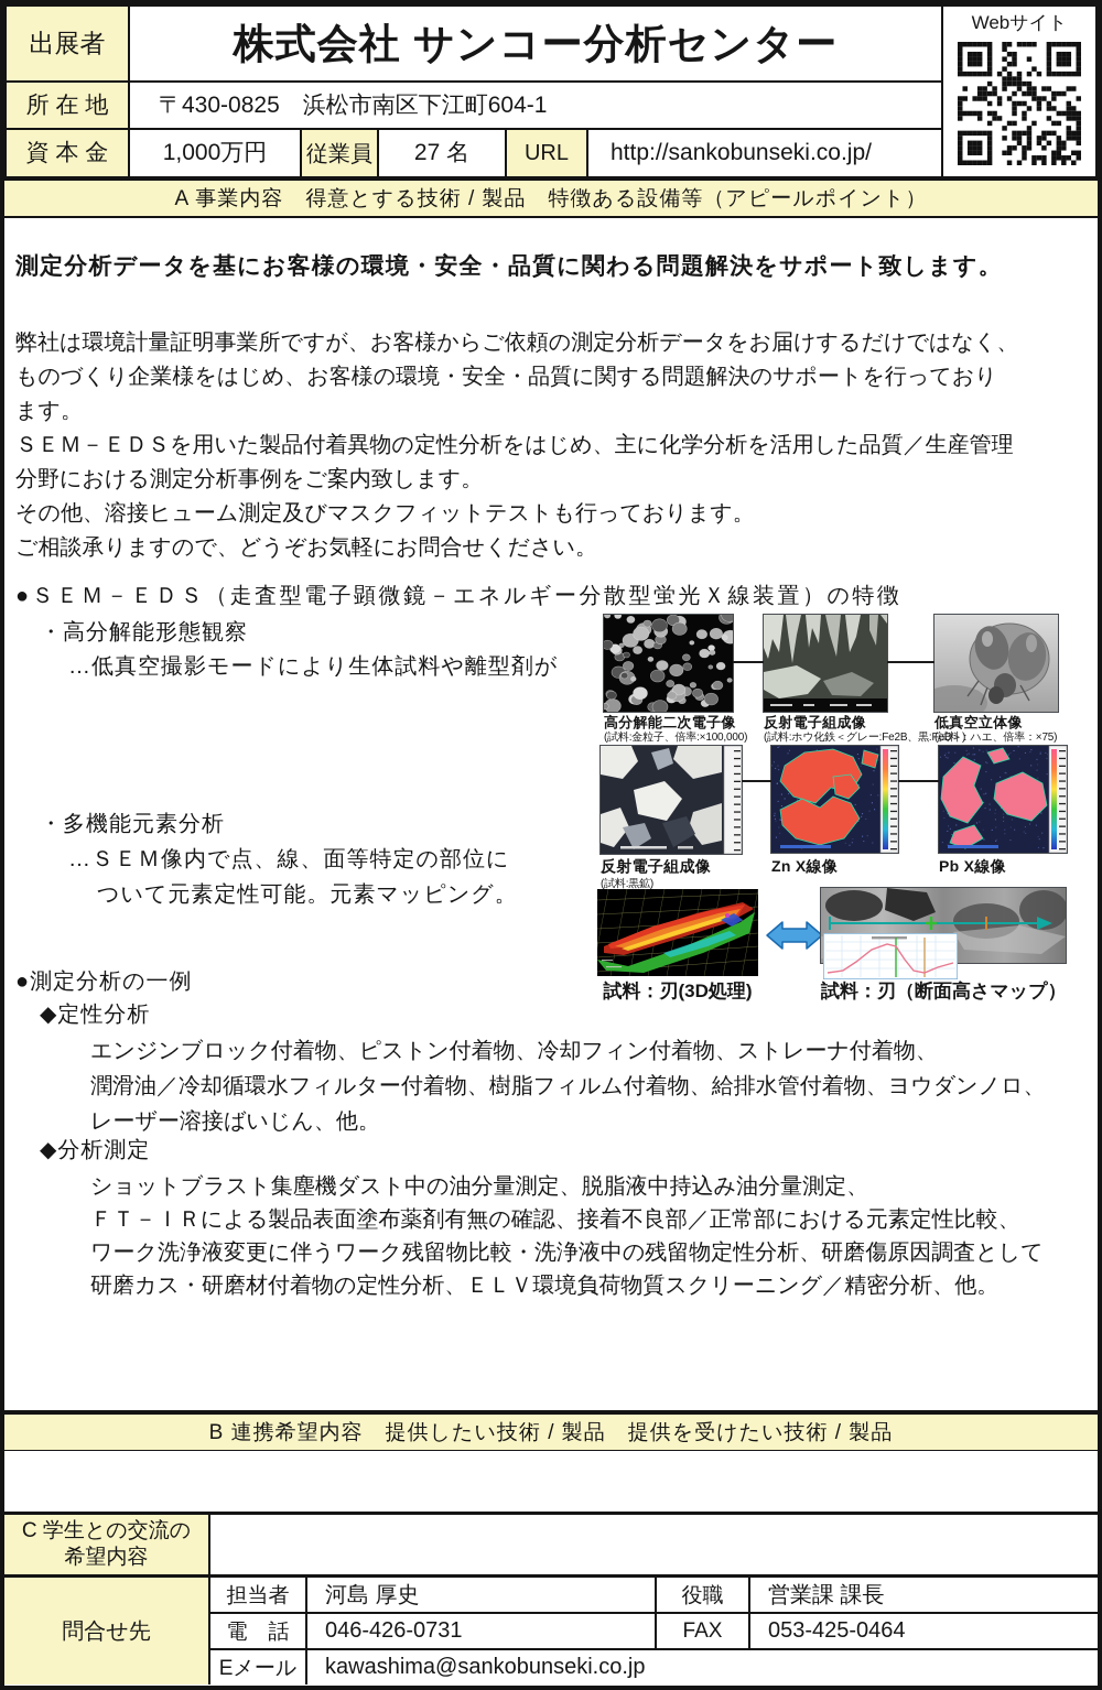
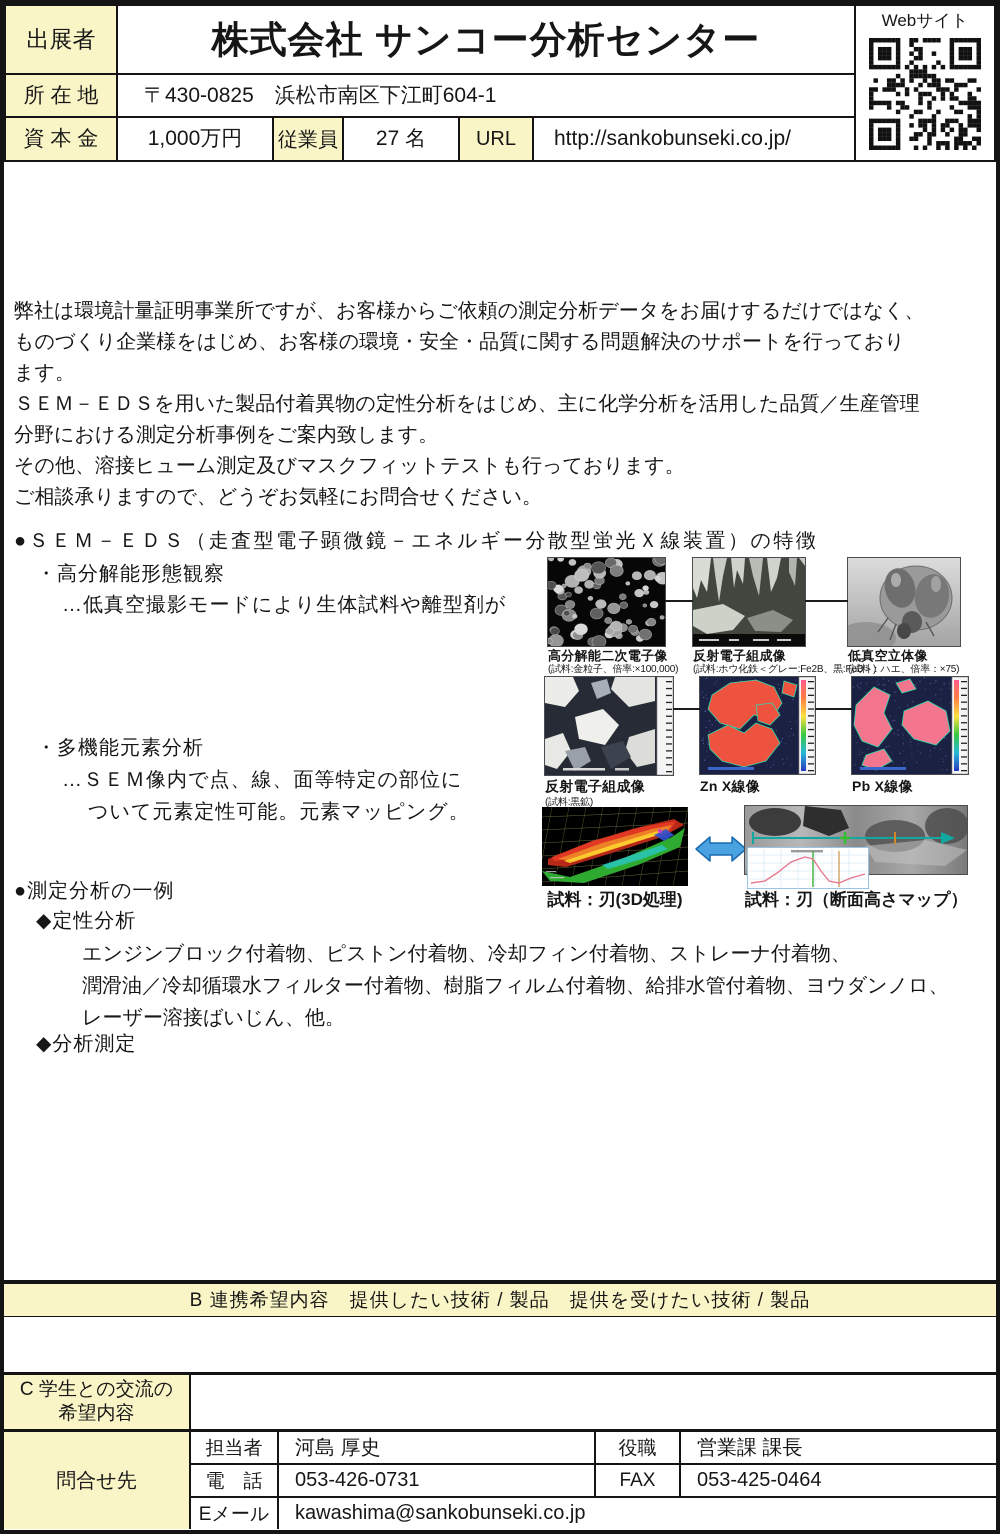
  出展者
  株式会社 サンコー分析センター
  Webサイト
  所 在 地
  〒430-0825 浜松市南区下江町604-1
  資 本 金
  1,000万円
  従業員
  27 名
  URL
  http://sankobunseki.co.jp/
- A 事業内容 得意とする技術 / 製品 特徴ある設備等（アピールポイント）
- 測定分析データを基にお客様の環境・安全・品質に関わる問題解決をサポート致します。
  弊社は環境計量証明事業所ですが、お客様からご依頼の測定分析データをお届けするだけではなく、
  ものづくり企業様をはじめ、お客様の環境・安全・品質に関する問題解決のサポートを行っており
  ます。
  ＳＥＭ－ＥＤＳを用いた製品付着異物の定性分析をはじめ、主に化学分析を活用した品質／生産管理
  分野における測定分析事例をご案内致します。
  その他、溶接ヒューム測定及びマスクフィットテストも行っております。
  ご相談承りますので、どうぞお気軽にお問合せください。
  ●ＳＥＭ－ＥＤＳ（走査型電子顕微鏡－エネルギー分散型蛍光Ｘ線装置）の特徴
  ・高分解能形態観察
  …低真空撮影モードにより生体試料や離型剤が
  ・多機能元素分析
  …ＳＥＭ像内で点、線、面等特定の部位に
  ついて元素定性可能。元素マッピング。
  高分解能二次電子像
  (試料:金粒子、倍率:×100,000)
  反射電子組成像
  (試料:ホウ化鉄＜グレー:Fe2B、黒:FeB＞)
  低真空立体像
  (試料：ハエ、倍率：×75)
  反射電子組成像
  (試料:黒鉱)
  Zn X線像
  Pb X線像
  試料：刃(3D処理)
  試料：刃（断面高さマップ）
  ●測定分析の一例
  ◆定性分析
  エンジンブロック付着物、ピストン付着物、冷却フィン付着物、ストレーナ付着物、
  潤滑油／冷却循環水フィルター付着物、樹脂フィルム付着物、給排水管付着物、ヨウダンノロ、
  レーザー溶接ばいじん、他。
  ◆分析測定
- ショットブラスト集塵機ダスト中の油分量測定、脱脂液中持込み油分量測定、
- ＦＴ－ＩＲによる製品表面塗布薬剤有無の確認、接着不良部／正常部における元素定性比較、
- ワーク洗浄液変更に伴うワーク残留物比較・洗浄液中の残留物定性分析、研磨傷原因調査として
- 研磨カス・研磨材付着物の定性分析、ＥＬＶ環境負荷物質スクリーニング／精密分析、他。
  B 連携希望内容 提供したい技術 / 製品 提供を受けたい技術 / 製品
  C 学生との交流の
  希望内容
  問合せ先
  担当者
  河島 厚史
  役職
  営業課 課長
  電 話
- 046-426-0731
+ 053-426-0731
  FAX
  053-425-0464
  Eメール
  kawashima@sankobunseki.co.jp
